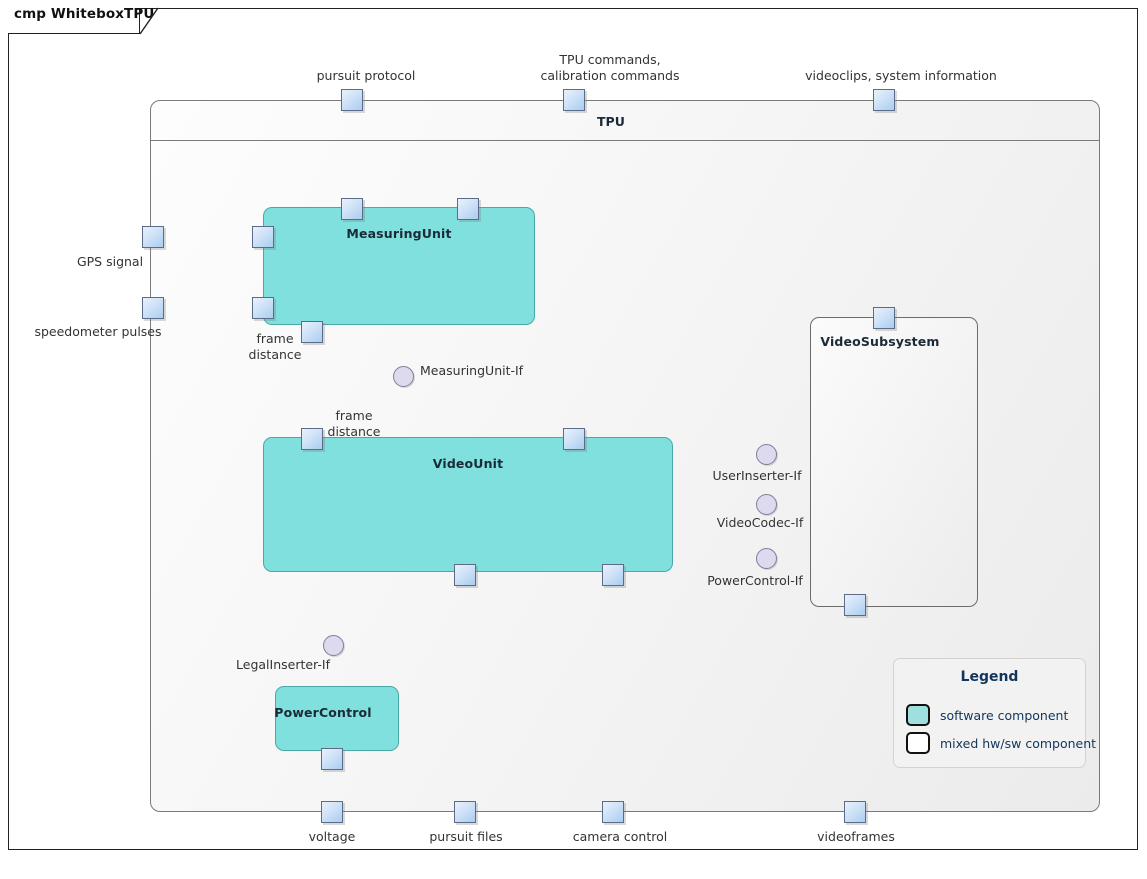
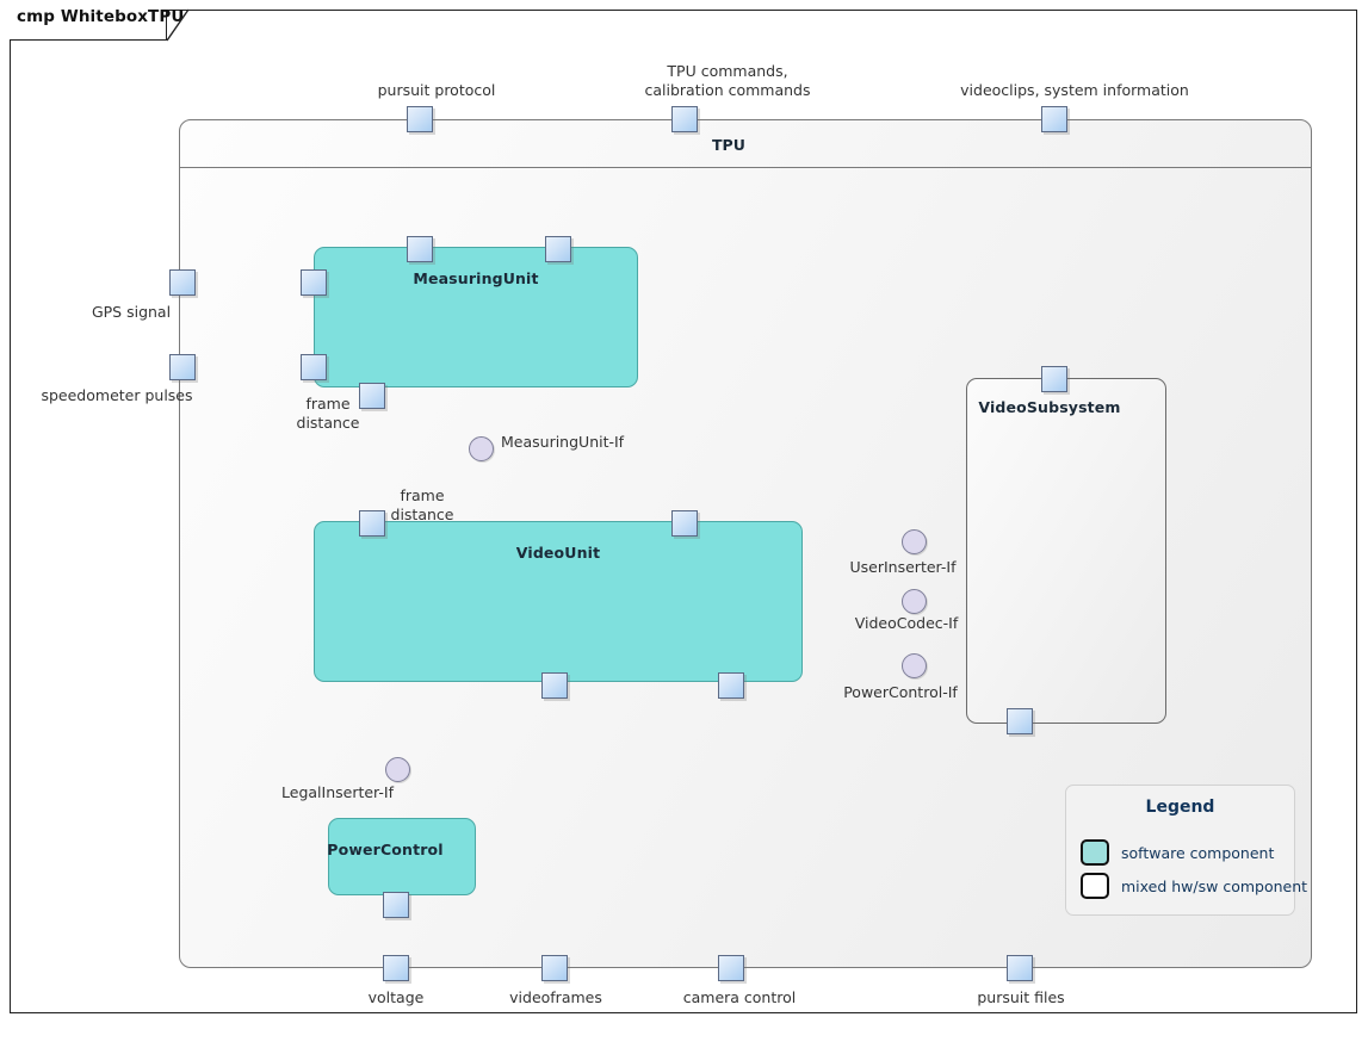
  cmp WhiteboxTPU
  TPU
  MeasuringUnit
  VideoUnit
  PowerControl
  VideoSubsystem
  pursuit protocol
  TPU commands,
  calibration commands
  videoclips, system information
  GPS signal
  speedometer pulses
  voltage
- pursuit files
+ videoframes
  camera control
- videoframes
+ pursuit files
  frame
  distance
  frame
  distance
  MeasuringUnit-If
  LegalInserter-If
  UserInserter-If
  VideoCodec-If
  PowerControl-If
  Legend
  software component
  mixed hw/sw component
